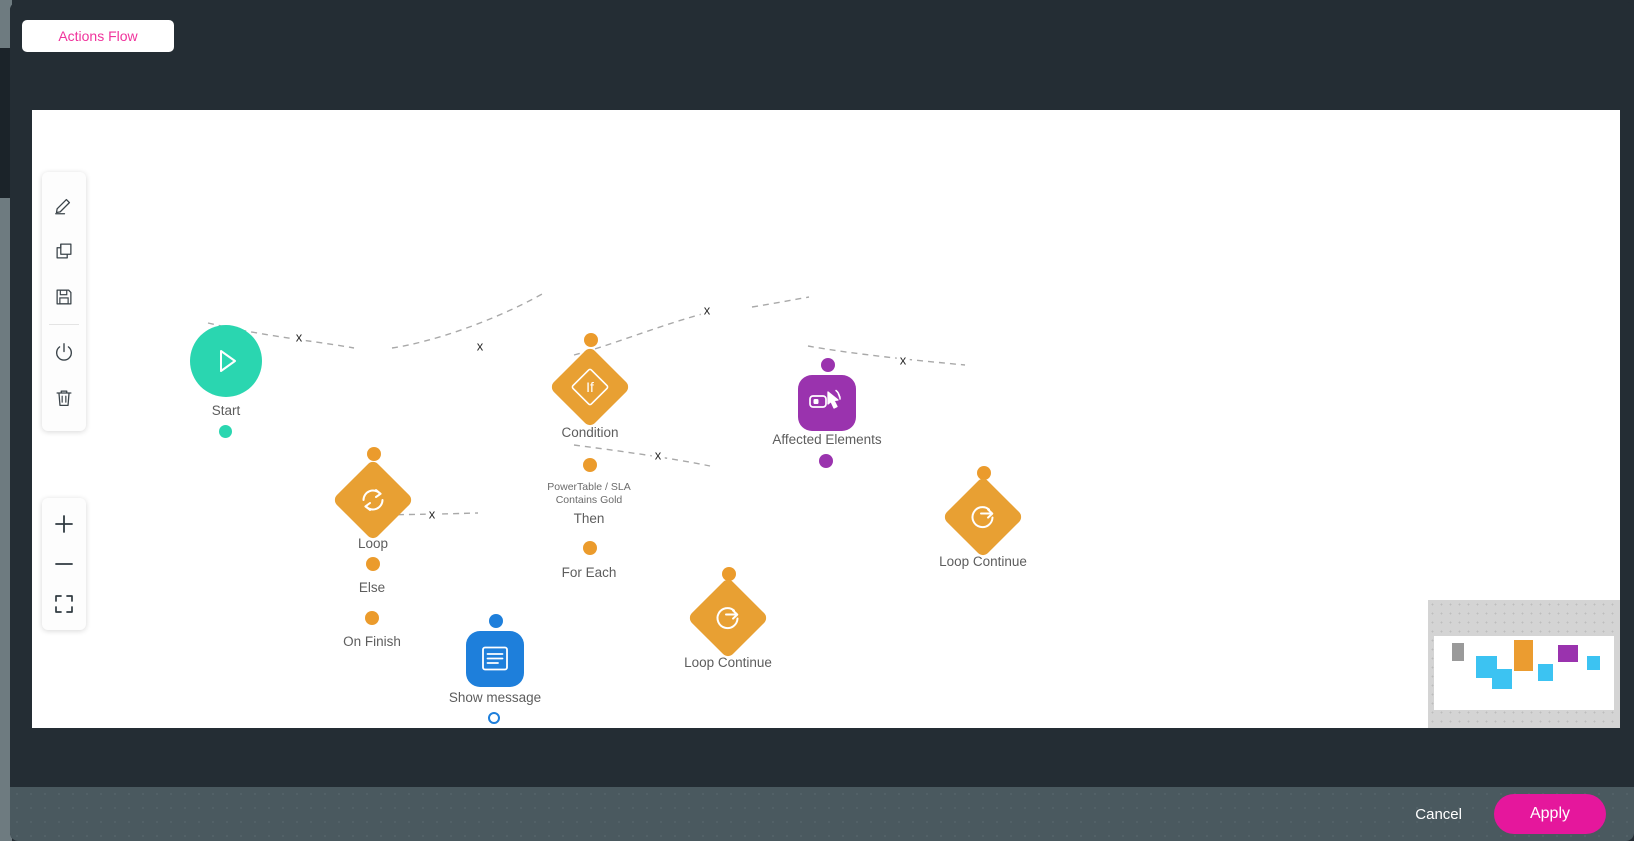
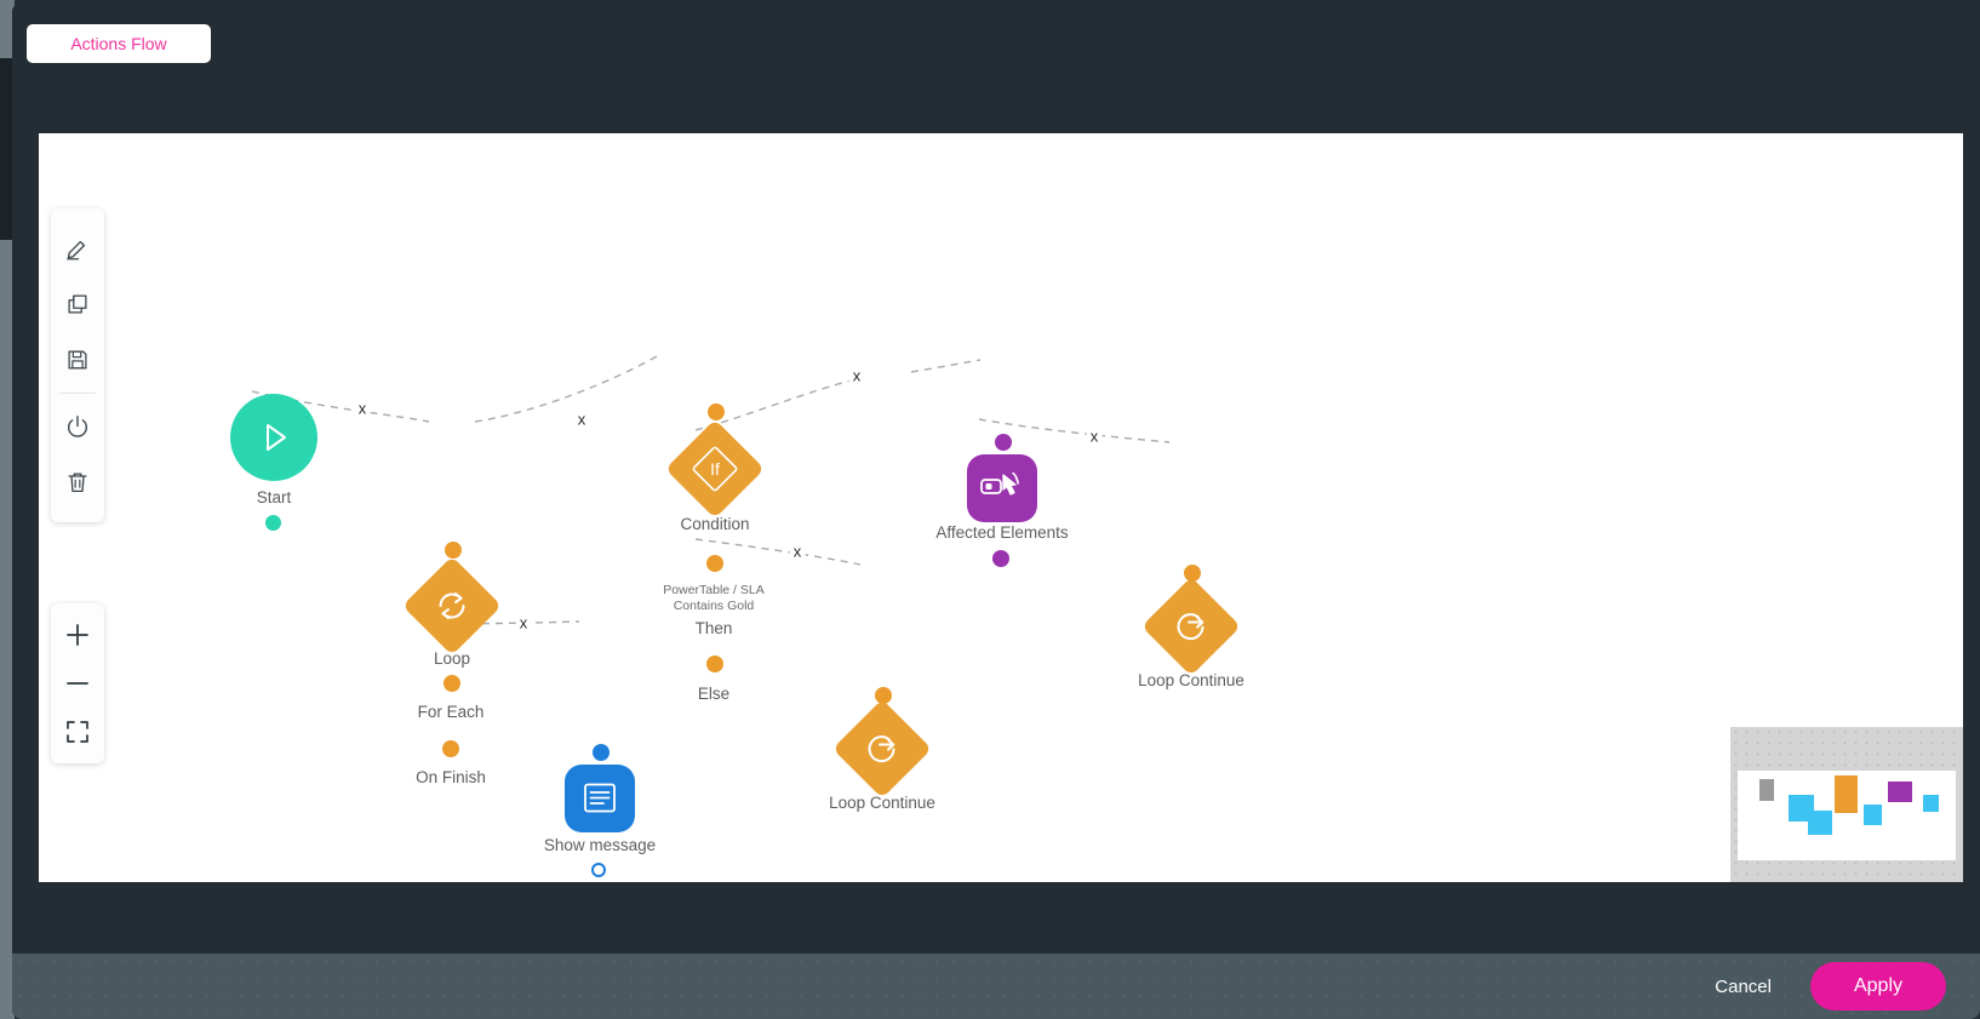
  Actions Flow
  Start
  Loop
- Else
+ For Each
  On Finish
  Condition
  PowerTable / SLA
  Contains Gold
  Then
- For Each
+ Else
  Affected Elements
  Loop Continue
  Loop Continue
  Show message
  x
  x
  x
  x
  x
  x
  Cancel
  Apply
